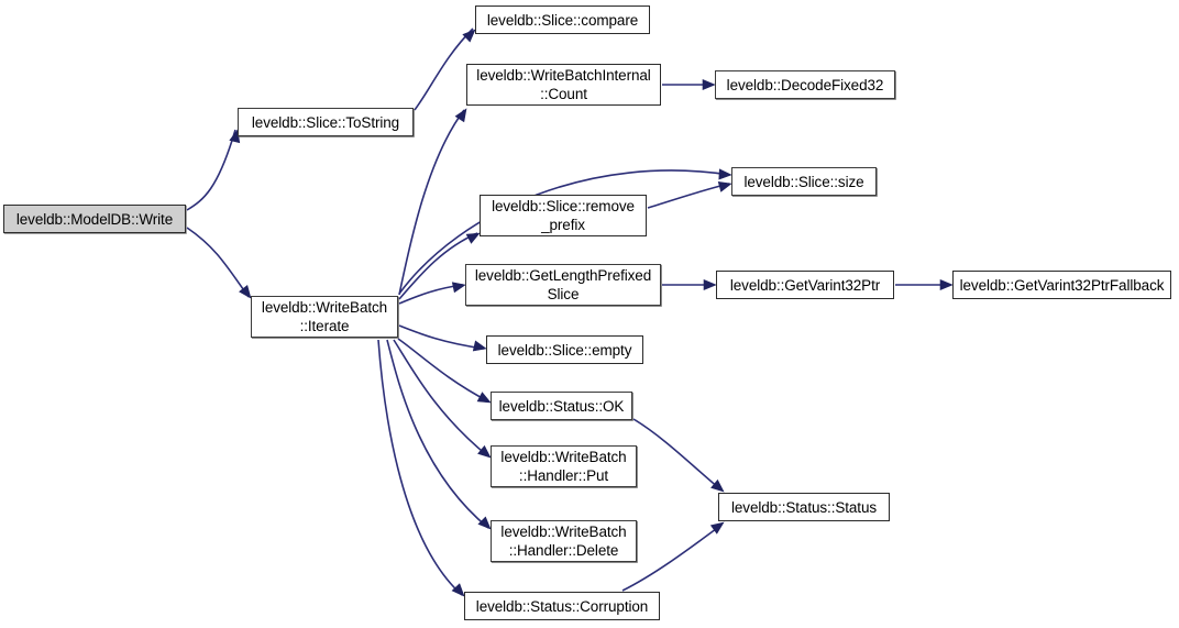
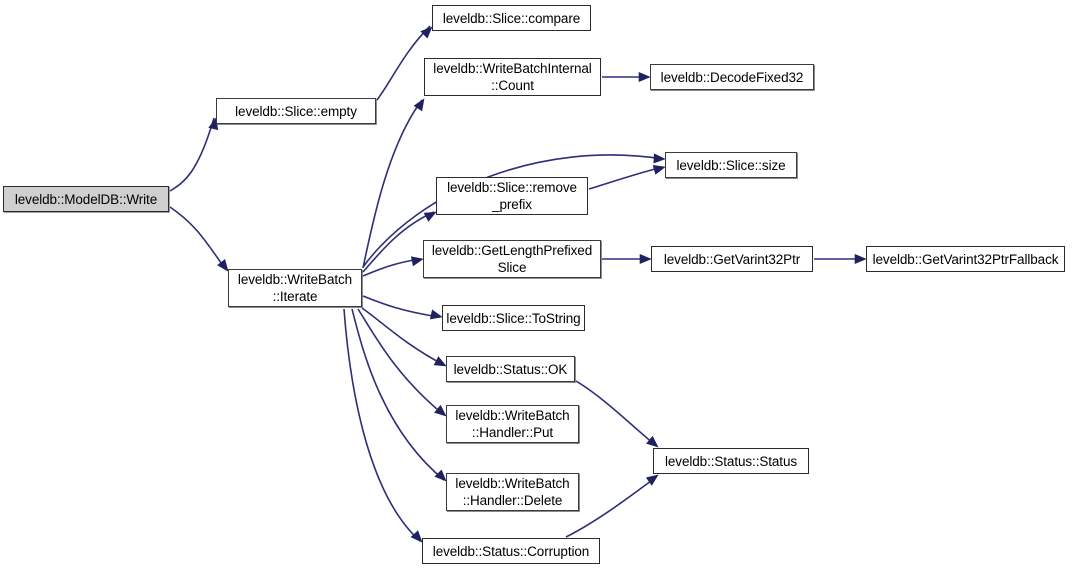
  leveldb::ModelDB::Write
- leveldb::Slice::ToString
+ leveldb::Slice::empty
  leveldb::Slice::compare
  leveldb::WriteBatchInternal
  ::Count
  leveldb::DecodeFixed32
  leveldb::Slice::size
  leveldb::Slice::remove
  _prefix
  leveldb::GetLengthPrefixed
  Slice
  leveldb::GetVarint32Ptr
  leveldb::GetVarint32PtrFallback
  leveldb::WriteBatch
  ::Iterate
- leveldb::Slice::empty
+ leveldb::Slice::ToString
  leveldb::Status::OK
  leveldb::WriteBatch
  ::Handler::Put
  leveldb::Status::Status
  leveldb::WriteBatch
  ::Handler::Delete
  leveldb::Status::Corruption
